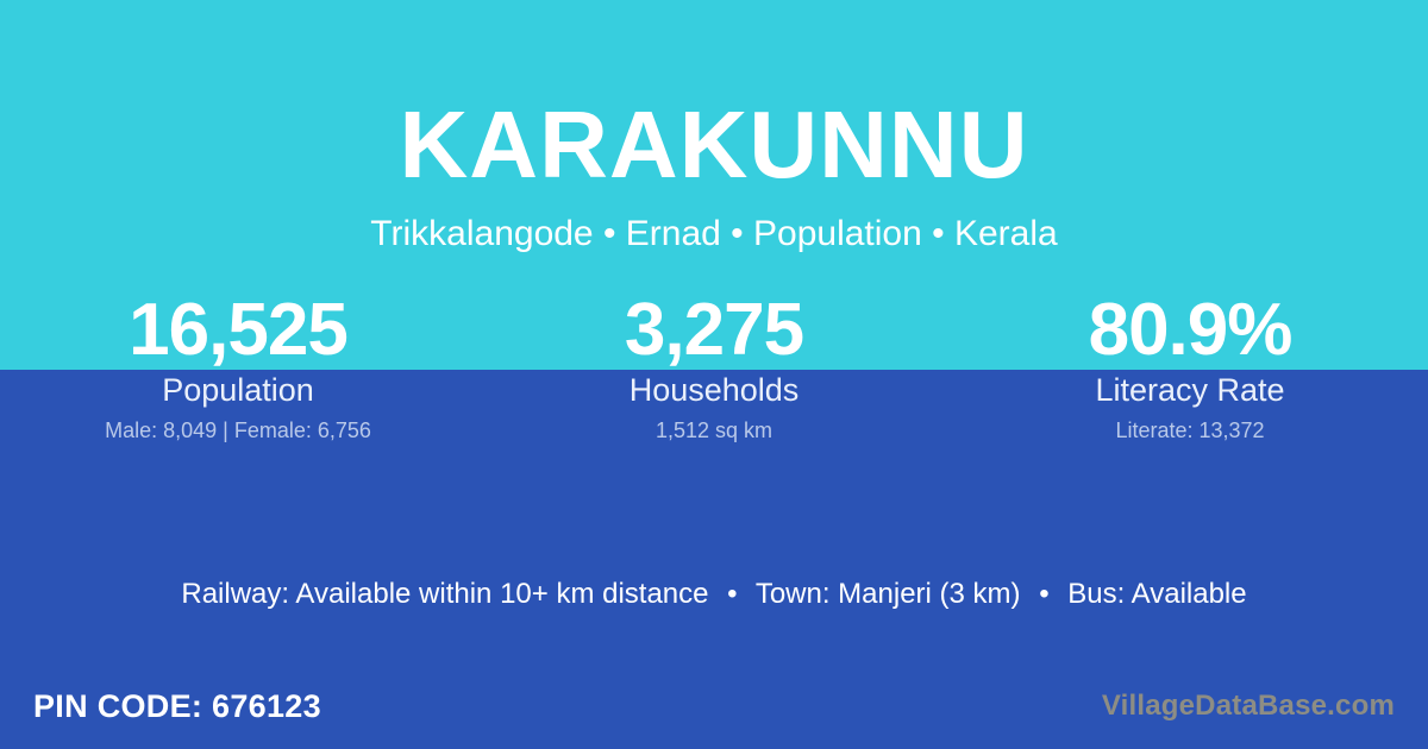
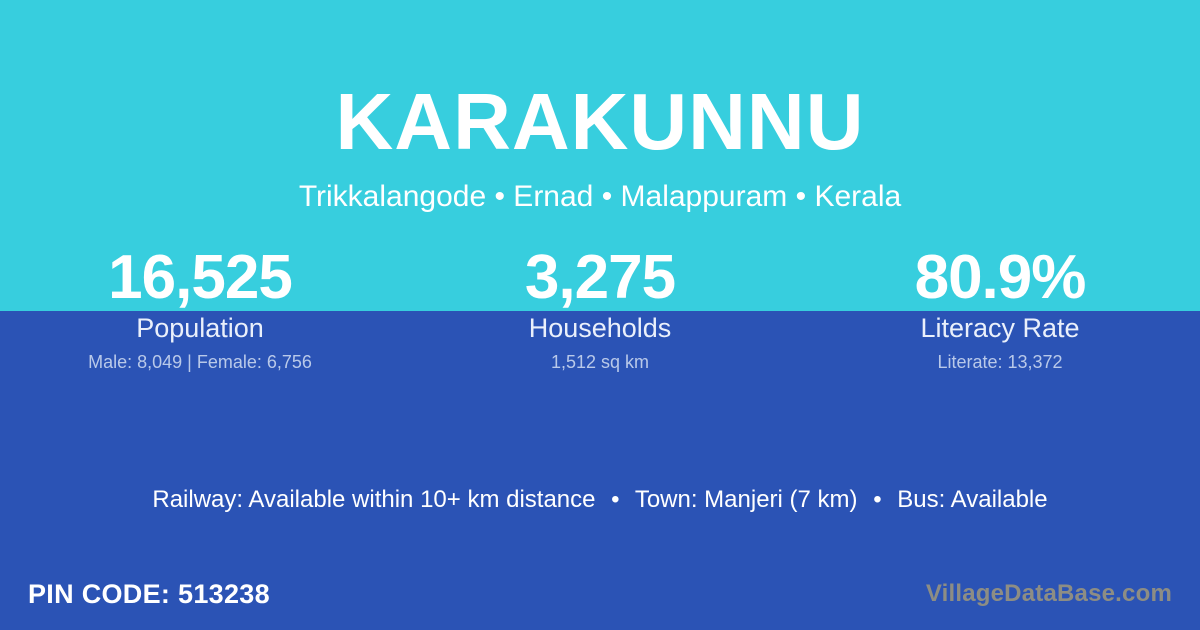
  KARAKUNNU
- Trikkalangode • Ernad • Population • Kerala
+ Trikkalangode • Ernad • Malappuram • Kerala
  16,525
  Population
  Male: 8,049 | Female: 6,756
  3,275
  Households
  1,512 sq km
  80.9%
  Literacy Rate
  Literate: 13,372
- Railway: Available within 10+ km distance • Town: Manjeri (3 km) • Bus: Available
+ Railway: Available within 10+ km distance • Town: Manjeri (7 km) • Bus: Available
- PIN CODE: 676123
+ PIN CODE: 513238
  VillageDataBase.com
